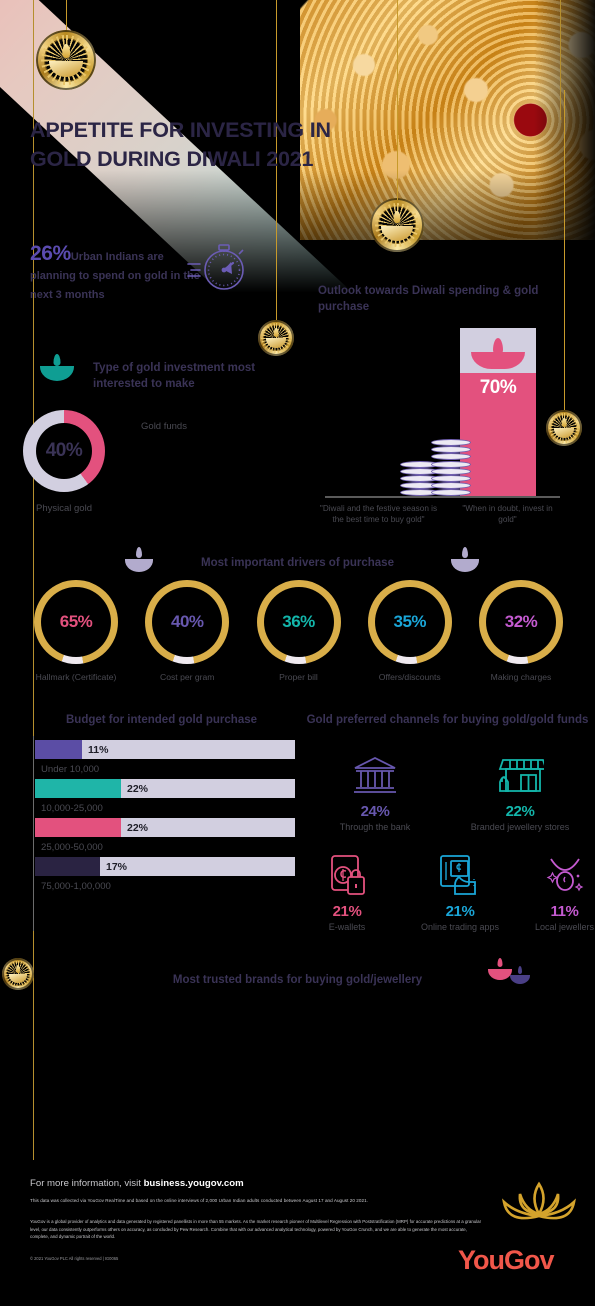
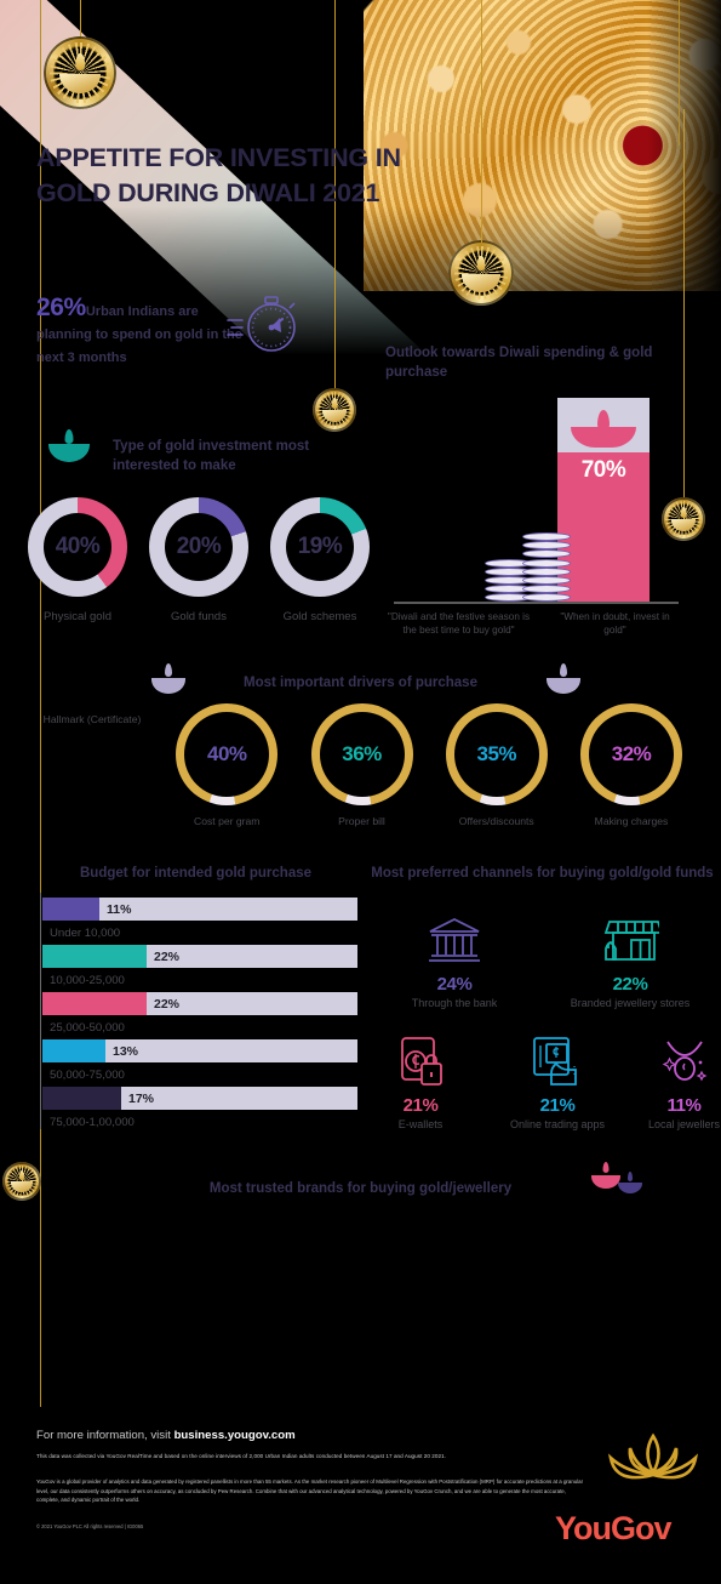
  APPETITE FOR INVESTING IN GOLD DURING DIWALI 2021
  26%Urban Indians are planning to spend on gold in t next 3 months
  Type of gold investment most interested to make
  40%
  Physical gold
+ 20%
  Gold funds
+ 19%
+ Gold schemes
  Outlook towards Diwali spending & gold purchase
  70%
  "Diwali and the festive season is the best time to buy gold"
  "When in doubt, invest in gold"
  Most important drivers of purchase
- 65%
  Hallmark (Certificate)
  40%
  Cost per gram
  36%
  Proper bill
  35%
  Offers/discounts
  32%
  Making charges
  Budget for intended gold purchase
  11%
  Under 10,000
  22%
  10,000-25,000
  22%
  25,000-50,000
+ 13%
+ 50,000-75,000
  17%
  75,000-1,00,000
- Gold preferred channels for buying gold/gold funds
+ Most preferred channels for buying gold/gold funds
  24%
  Through the bank
  22%
  Branded jewellery stores
  21%
  E-wallets
  21%
  Online trading apps
  11%
  Local jewellers
  Most trusted brands for buying gold/jewellery
  For more information, visit business.yougov.com
  YouGov
